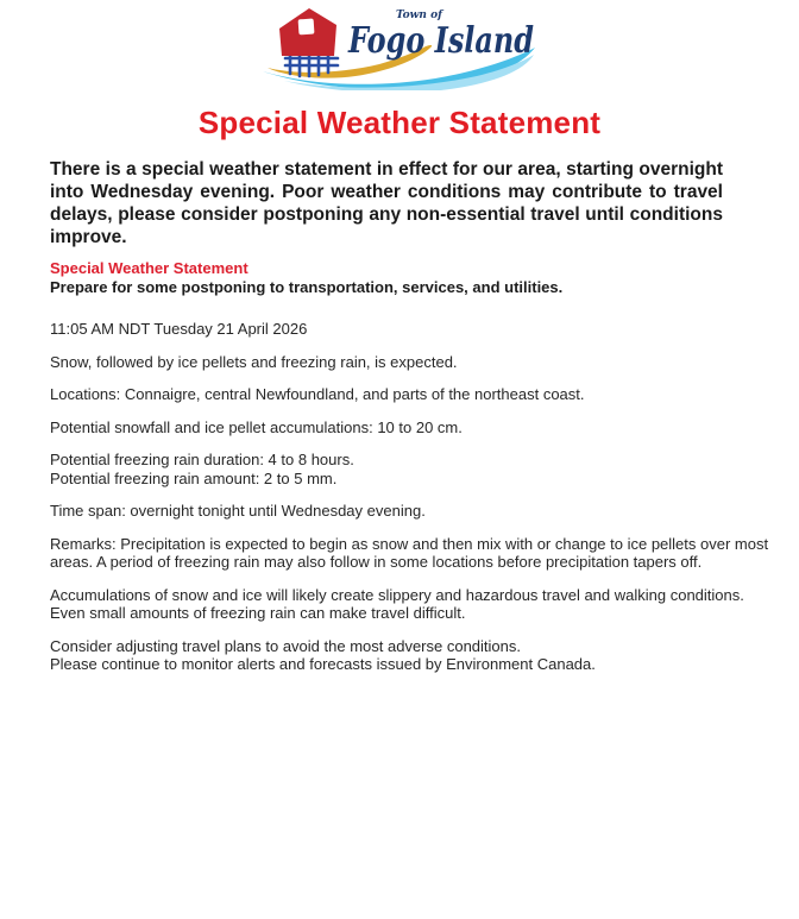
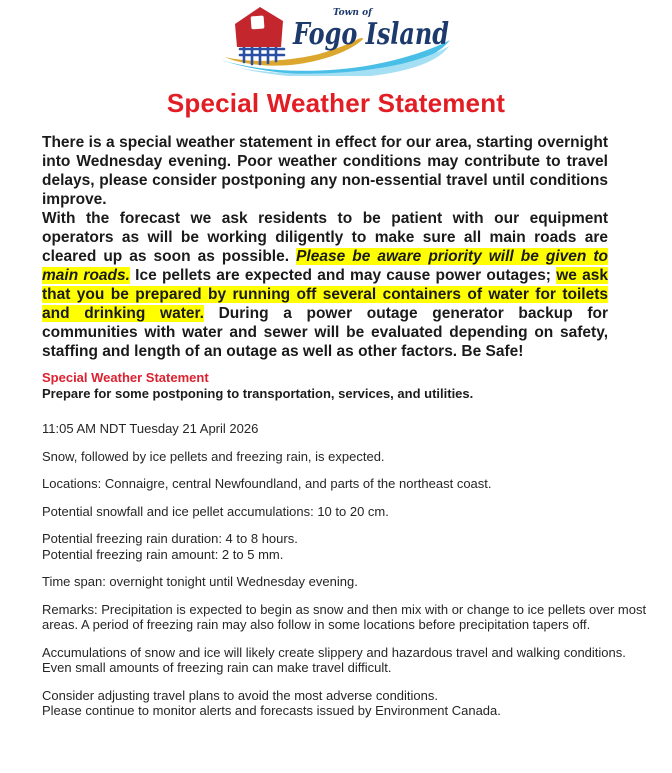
  Town of
  Fogo Island
  Special Weather Statement
  There is a special weather statement in effect for our area, starting overnight into Wednesday evening. Poor weather conditions may contribute to travel delays, please consider postponing any non-essential travel until conditions improve.
+ With the forecast we ask residents to be patient with our equipment operators as will be working diligently to make sure all main roads are cleared up as soon as possible. Please be aware priority will be given to main roads. Ice pellets are expected and may cause power outages; we ask that you be prepared by running off several containers of water for toilets and drinking water. During a power outage generator backup for communities with water and sewer will be evaluated depending on safety, staffing and length of an outage as well as other factors. Be Safe!
  Special Weather Statement
  Prepare for some postponing to transportation, services, and utilities.
  11:05 AM NDT Tuesday 21 April 2026
  Snow, followed by ice pellets and freezing rain, is expected.
  Locations: Connaigre, central Newfoundland, and parts of the northeast coast.
  Potential snowfall and ice pellet accumulations: 10 to 20 cm.
  Potential freezing rain duration: 4 to 8 hours.
  Potential freezing rain amount: 2 to 5 mm.
  Time span: overnight tonight until Wednesday evening.
  Remarks: Precipitation is expected to begin as snow and then mix with or change to ice pellets over most areas. A period of freezing rain may also follow in some locations before precipitation tapers off.
  Accumulations of snow and ice will likely create slippery and hazardous travel and walking conditions. Even small amounts of freezing rain can make travel difficult.
  Consider adjusting travel plans to avoid the most adverse conditions.
  Please continue to monitor alerts and forecasts issued by Environment Canada.
